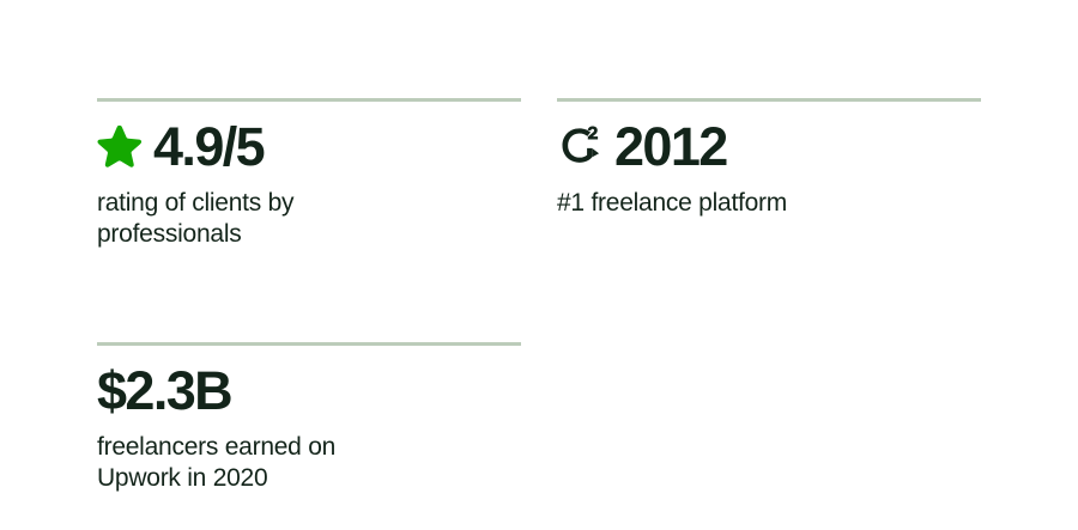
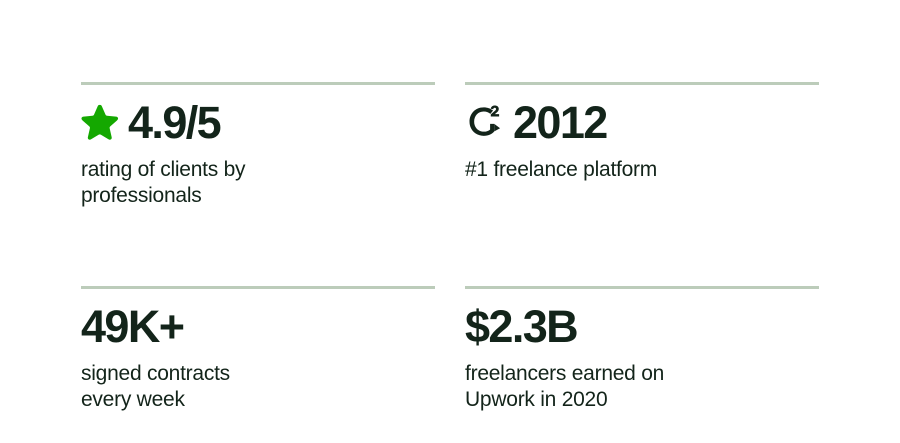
  4.9/5
  rating of clients by
  professionals
  2012
  #1 freelance platform
+ 49K+
+ signed contracts
+ every week
  $2.3B
  freelancers earned on
  Upwork in 2020
